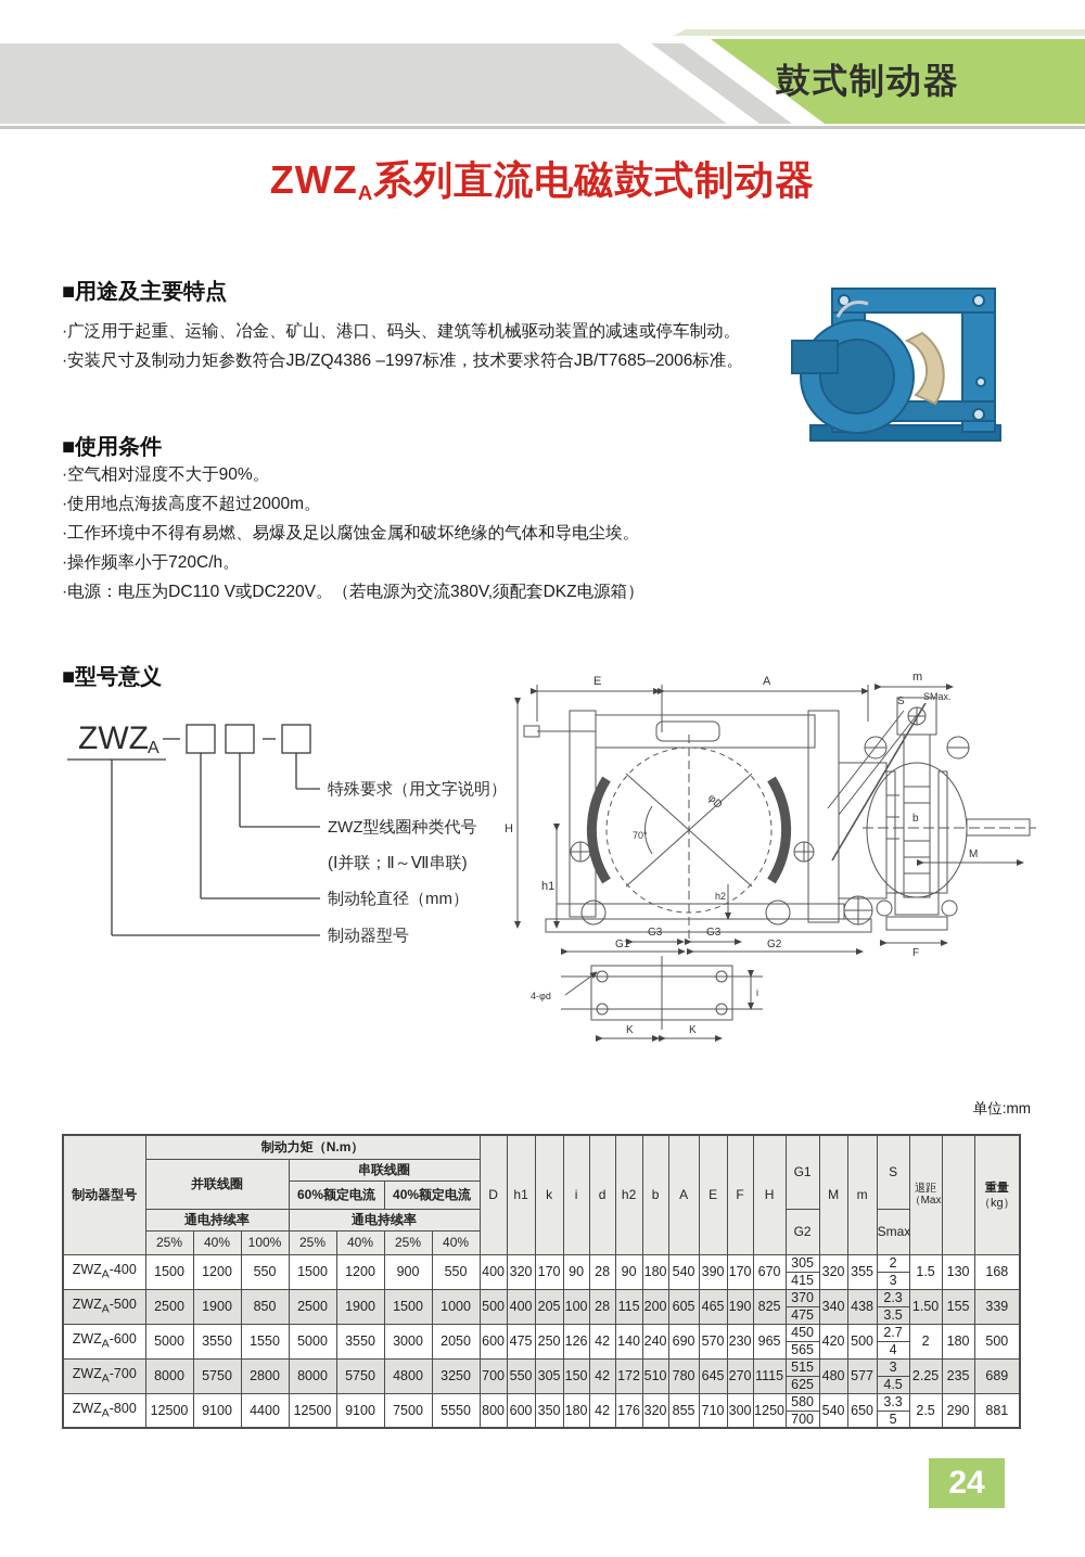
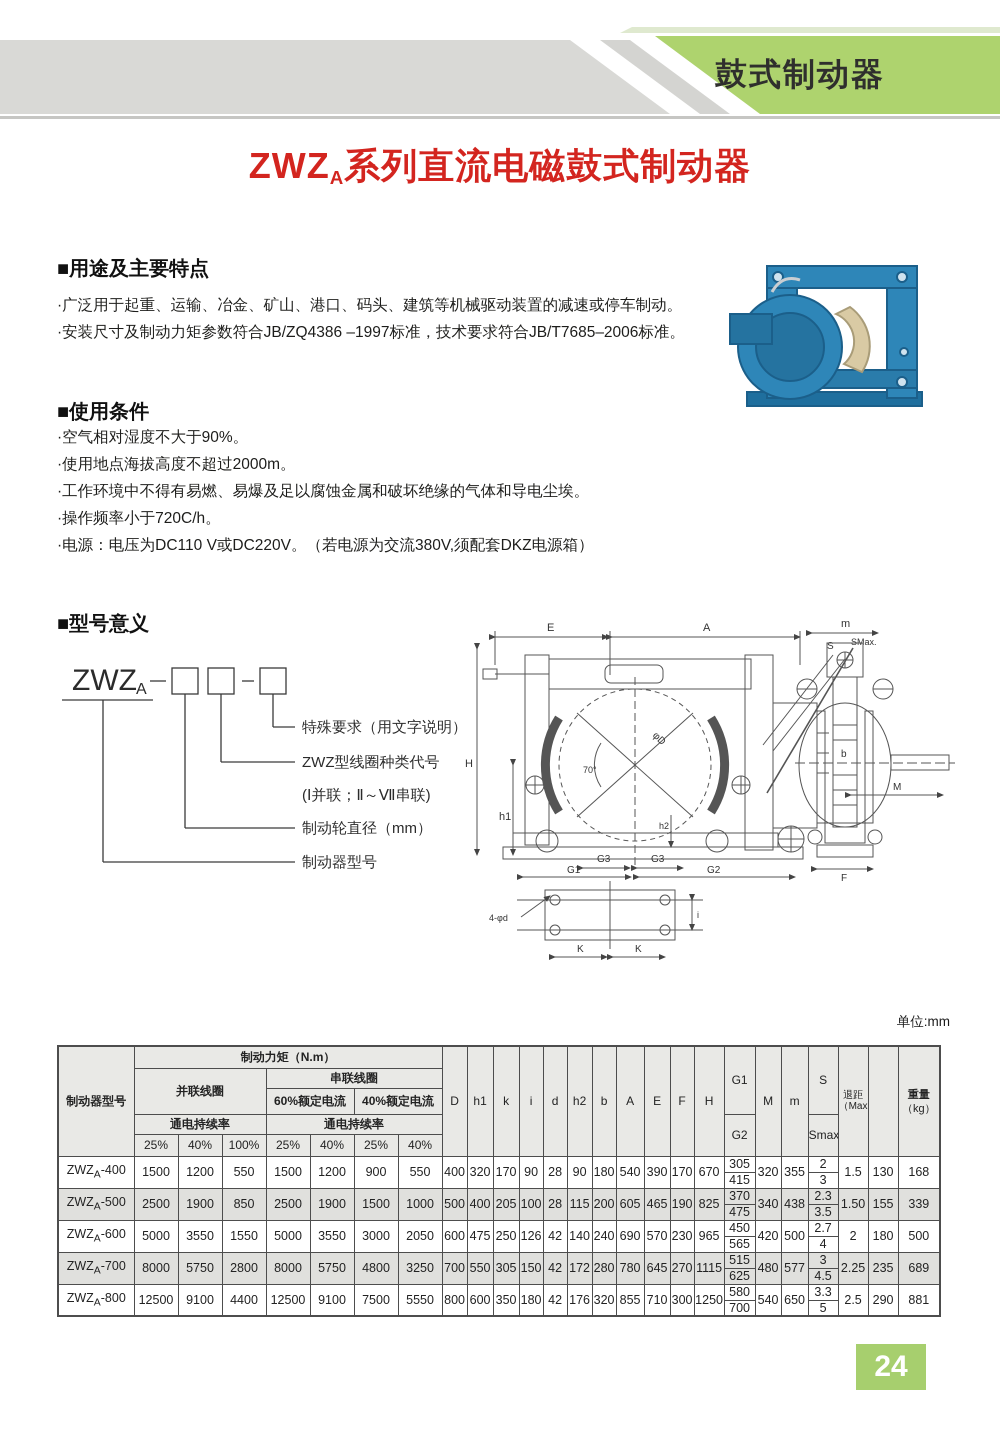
  鼓式制动器
  ZWZA系列直流电磁鼓式制动器
  ■用途及主要特点
  ·广泛用于起重、运输、冶金、矿山、港口、码头、建筑等机械驱动装置的减速或停车制动。
  ·安装尺寸及制动力矩参数符合JB/ZQ4386 –1997标准，技术要求符合JB/T7685–2006标准。
  ■使用条件
  ·空气相对湿度不大于90%。
  ·使用地点海拔高度不超过2000m。
  ·工作环境中不得有易燃、易爆及足以腐蚀金属和破坏绝缘的气体和导电尘埃。
  ·操作频率小于720C/h。
  ·电源：电压为DC110 V或DC220V。（若电源为交流380V,须配套DKZ电源箱）
  ■型号意义
  ZWZ
  A
  特殊要求（用文字说明）
  ZWZ型线圈种类代号
  (Ⅰ并联；Ⅱ～Ⅶ串联)
  制动轮直径（mm）
  制动器型号
  E
  A
  S
  SMax.
  70°
  H
  h1
  h2
  G3
  G3
  G1
  G2
  4-φd
  i
  K
  K
  m
  b
  M
  F
  单位:mm
  制动器型号	制动力矩（N.m）	D	h1	k	i	d	h2	b	A	E	F	H	G1	M	m	S	退距（Max		重量（kg）
  并联线圈	串联线圈
  60%额定电流	40%额定电流
  通电持续率	通电持续率	G2	Smax
  25%	40%	100%	25%	40%	25%	40%
  ZWZA-400	1500	1200	550	1500	1200	900	550	400	320	170	90	28	90	180	540	390	170	670	305	320	355	2	1.5	130	168
  415	3
  ZWZA-500	2500	1900	850	2500	1900	1500	1000	500	400	205	100	28	115	200	605	465	190	825	370	340	438	2.3	1.50	155	339
  475	3.5
  ZWZA-600	5000	3550	1550	5000	3550	3000	2050	600	475	250	126	42	140	240	690	570	230	965	450	420	500	2.7	2	180	500
  565	4
- ZWZA-700	8000	5750	2800	8000	5750	4800	3250	700	550	305	150	42	172	510	780	645	270	1115	515	480	577	3	2.25	235	689
+ ZWZA-700	8000	5750	2800	8000	5750	4800	3250	700	550	305	150	42	172	280	780	645	270	1115	515	480	577	3	2.25	235	689
  625	4.5
  ZWZA-800	12500	9100	4400	12500	9100	7500	5550	800	600	350	180	42	176	320	855	710	300	1250	580	540	650	3.3	2.5	290	881
  700	5
  24
